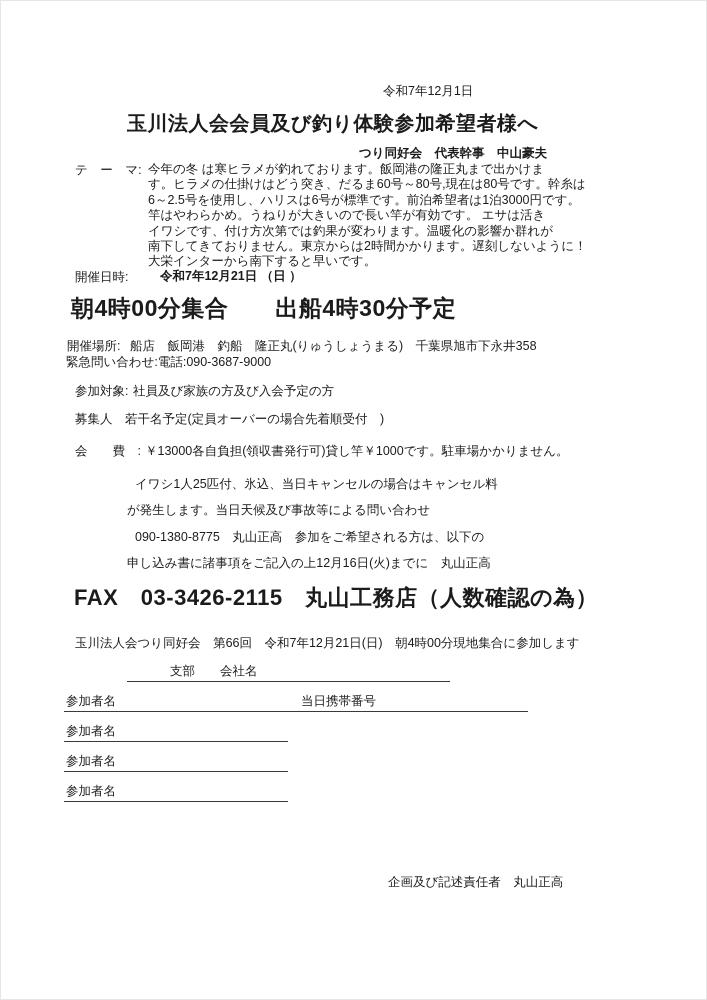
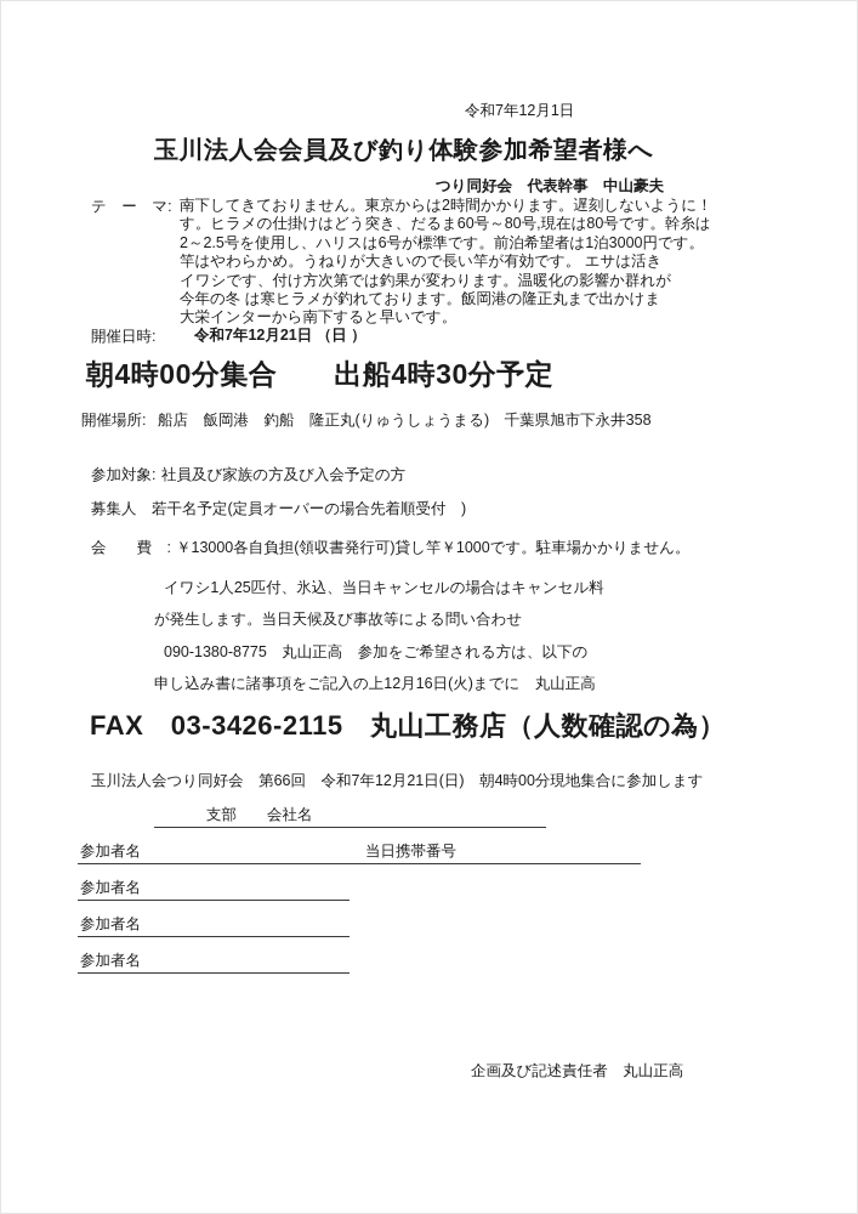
  令和7年12月1日
  玉川法人会会員及び釣り体験参加希望者様へ
  つり同好会 代表幹事 中山豪夫
  テ ー マ:
- 今年の冬 は寒ヒラメが釣れております。飯岡港の隆正丸まで出かけま
+ 南下してきておりません。東京からは2時間かかります。遅刻しないように！
  す。ヒラメの仕掛けはどう突き、だるま60号～80号,現在は80号です。幹糸は
- 6～2.5号を使用し、ハリスは6号が標準です。前泊希望者は1泊3000円です。
+ 2～2.5号を使用し、ハリスは6号が標準です。前泊希望者は1泊3000円です。
  竿はやわらかめ。うねりが大きいので長い竿が有効です。 エサは活き
  イワシです、付け方次第では釣果が変わります。温暖化の影響か群れが
- 南下してきておりません。東京からは2時間かかります。遅刻しないように！
+ 今年の冬 は寒ヒラメが釣れております。飯岡港の隆正丸まで出かけま
  大栄インターから南下すると早いです。
  開催日時:
  令和7年12月21日 （日 ）
  朝4時00分集合 出船4時30分予定
  開催場所:
  船店 飯岡港 釣船 隆正丸(りゅうしょうまる) 千葉県旭市下永井358
- 緊急問い合わせ:電話:090-3687-9000
  参加対象:
  社員及び家族の方及び入会予定の方
  募集人 :
  若干名予定(定員オーバーの場合先着順受付 )
  会 費 :
  ￥13000各自負担(領収書発行可)貸し竿￥1000です。駐車場かかりません。
  イワシ1人25匹付、氷込、当日キャンセルの場合はキャンセル料
  が発生します。当日天候及び事故等による問い合わせ
  090-1380-8775 丸山正高 参加をご希望される方は、以下の
  申し込み書に諸事項をご記入の上12月16日(火)までに 丸山正高
  FAX 03-3426-2115 丸山工務店（人数確認の為）
  玉川法人会つり同好会 第66回 令和7年12月21日(日) 朝4時00分現地集合に参加します
  支部
  会社名
  参加者名
  当日携帯番号
  参加者名
  参加者名
  参加者名
  企画及び記述責任者 丸山正高
